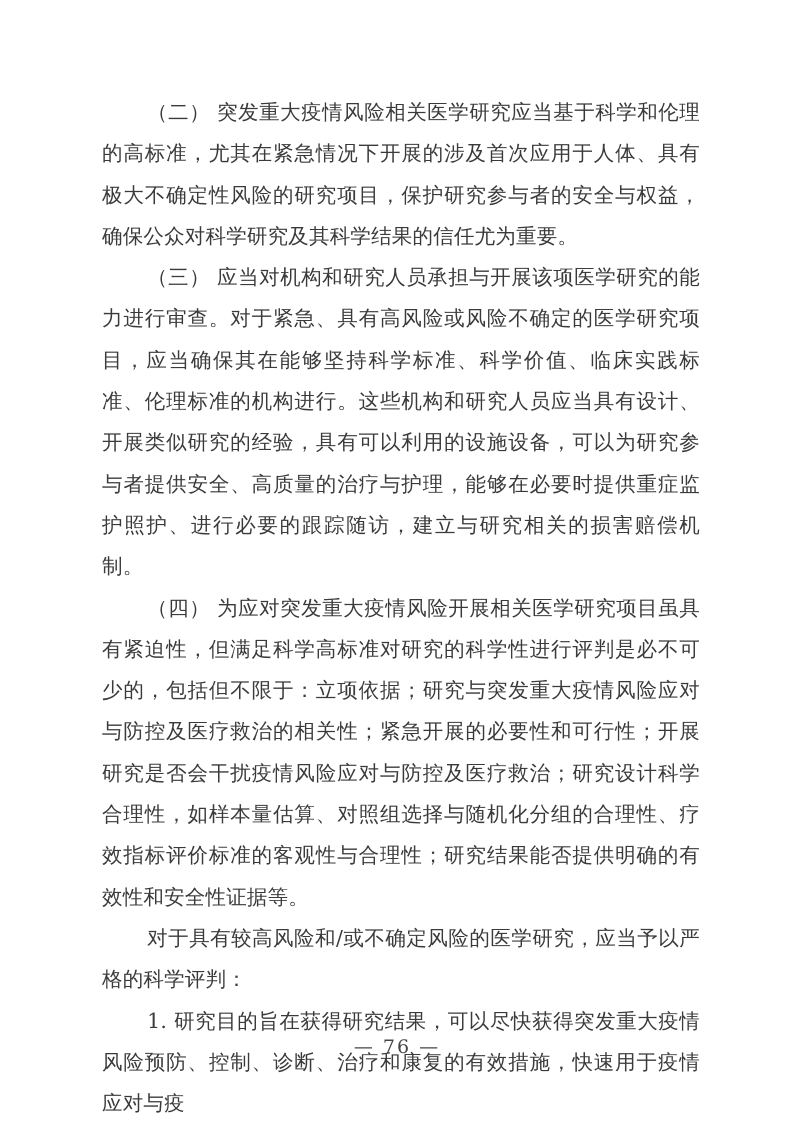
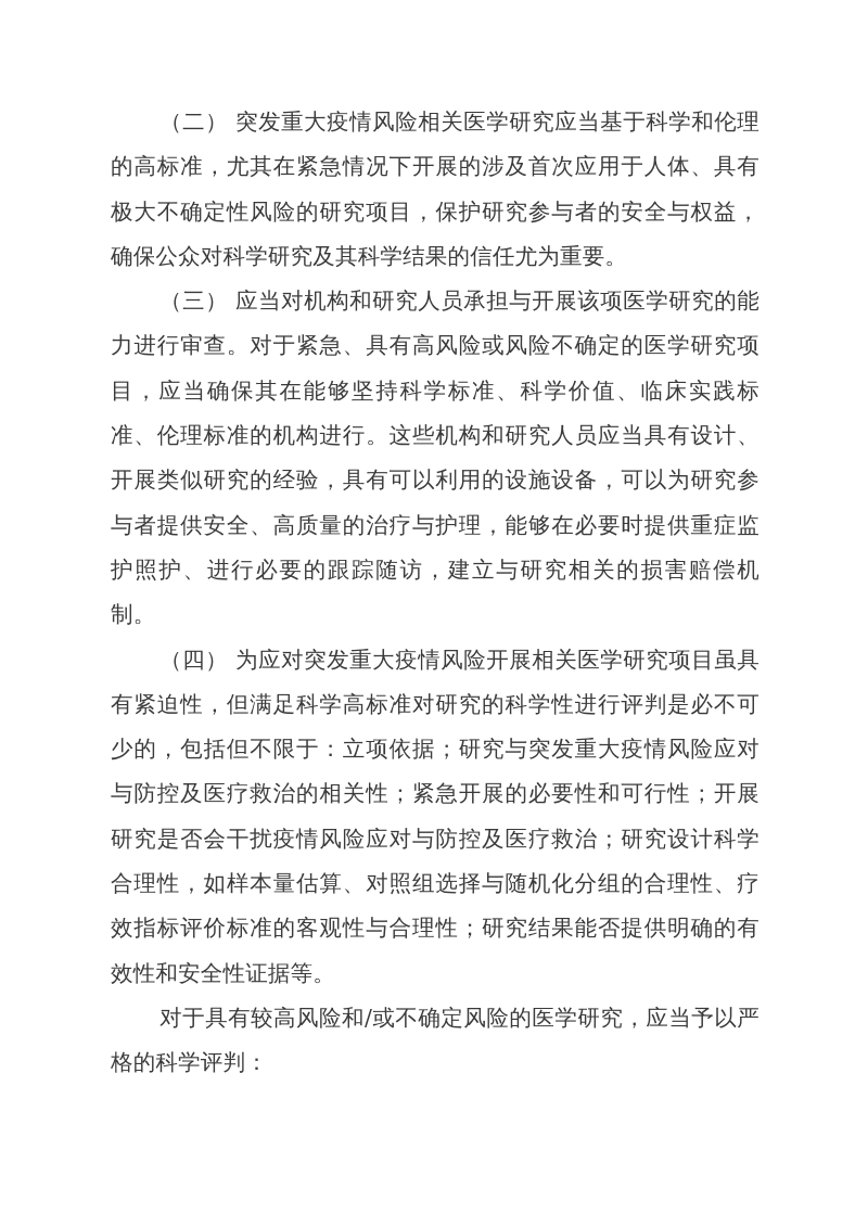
  （二） 突发重大疫情风险相关医学研究应当基于科学和伦理的高标准，尤其在紧急情况下开展的涉及首次应用于人体、具有极大不确定性风险的研究项目，保护研究参与者的安全与权益，确保公众对科学研究及其科学结果的信任尤为重要。
  （三） 应当对机构和研究人员承担与开展该项医学研究的能力进行审查。对于紧急、具有高风险或风险不确定的医学研究项目，应当确保其在能够坚持科学标准、科学价值、临床实践标准、伦理标准的机构进行。这些机构和研究人员应当具有设计、开展类似研究的经验，具有可以利用的设施设备，可以为研究参与者提供安全、高质量的治疗与护理，能够在必要时提供重症监护照护、进行必要的跟踪随访，建立与研究相关的损害赔偿机制。
  （四） 为应对突发重大疫情风险开展相关医学研究项目虽具有紧迫性，但满足科学高标准对研究的科学性进行评判是必不可少的，包括但不限于：立项依据；研究与突发重大疫情风险应对与防控及医疗救治的相关性；紧急开展的必要性和可行性；开展研究是否会干扰疫情风险应对与防控及医疗救治；研究设计科学合理性，如样本量估算、对照组选择与随机化分组的合理性、疗效指标评价标准的客观性与合理性；研究结果能否提供明确的有效性和安全性证据等。
  对于具有较高风险和/或不确定风险的医学研究，应当予以严格的科学评判：
- 1. 研究目的旨在获得研究结果，可以尽快获得突发重大疫情风险预防、控制、诊断、治疗和康复的有效措施，快速用于疫情应对与疫
- — 76 —
